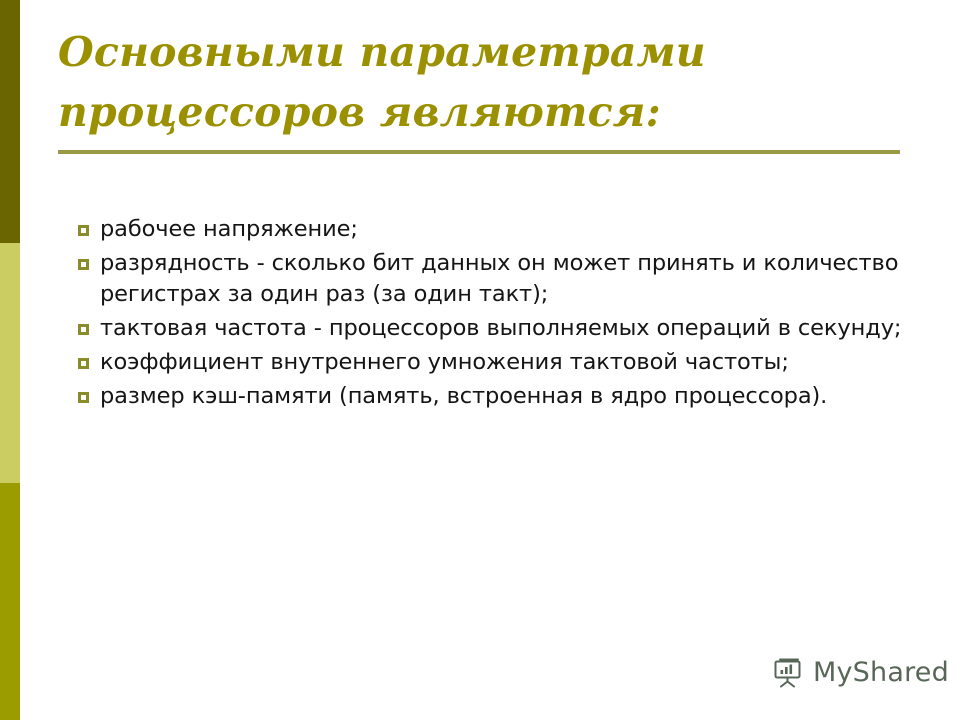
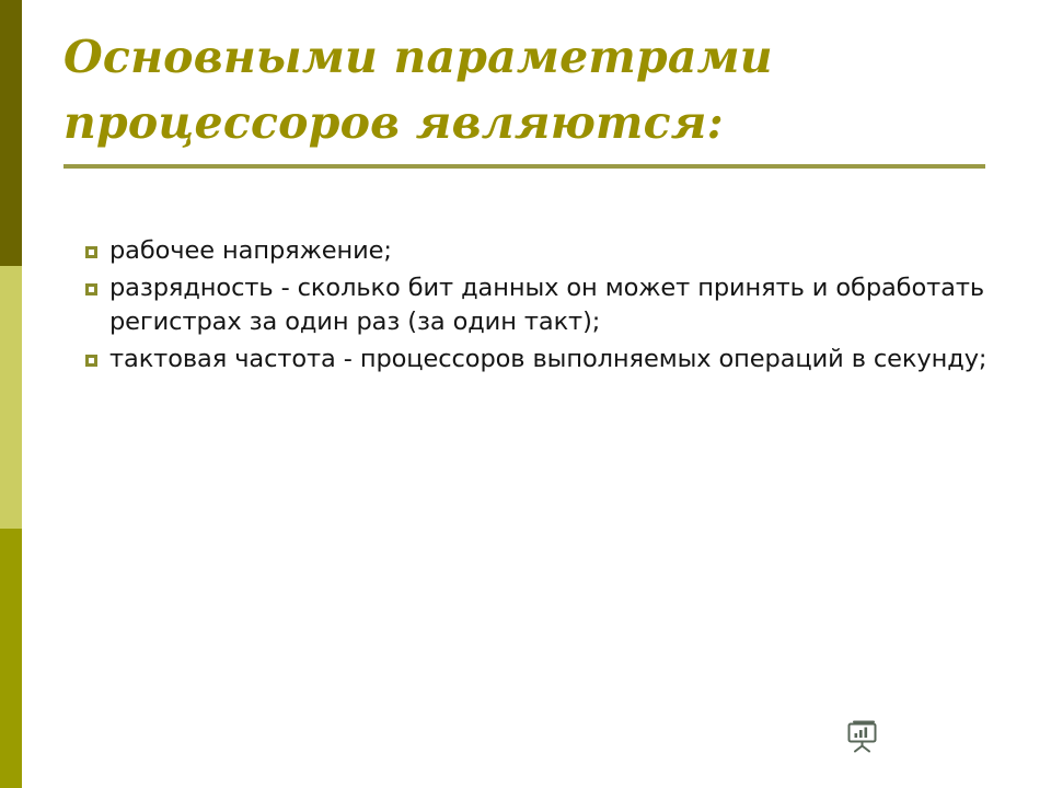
  Основными параметрами
  процессоров являются:
  рабочее напряжение;
- разрядность - сколько бит данных он может принять и количество регистрах за один раз (за один такт);
+ разрядность - сколько бит данных он может принять и обработать регистрах за один раз (за один такт);
  тактовая частота - процессоров выполняемых операций в секунду;
- коэффициент внутреннего умножения тактовой частоты;
- размер кэш-памяти (память, встроенная в ядро процессора).
- MyShared
